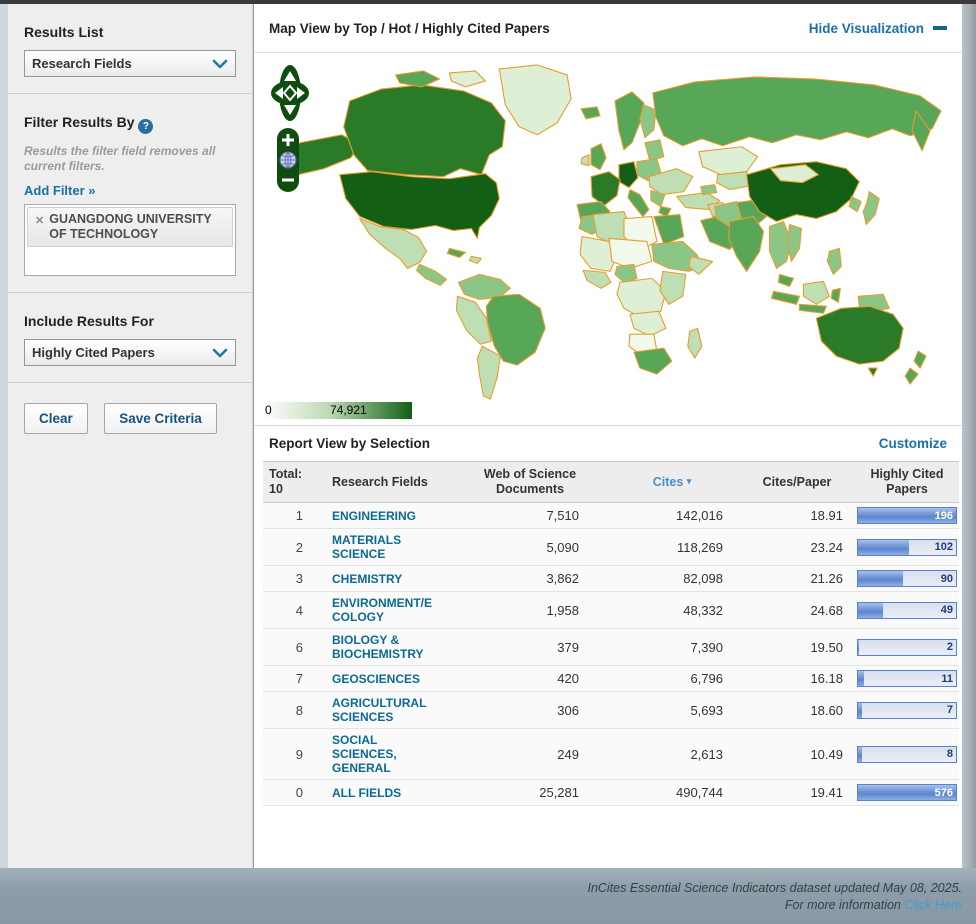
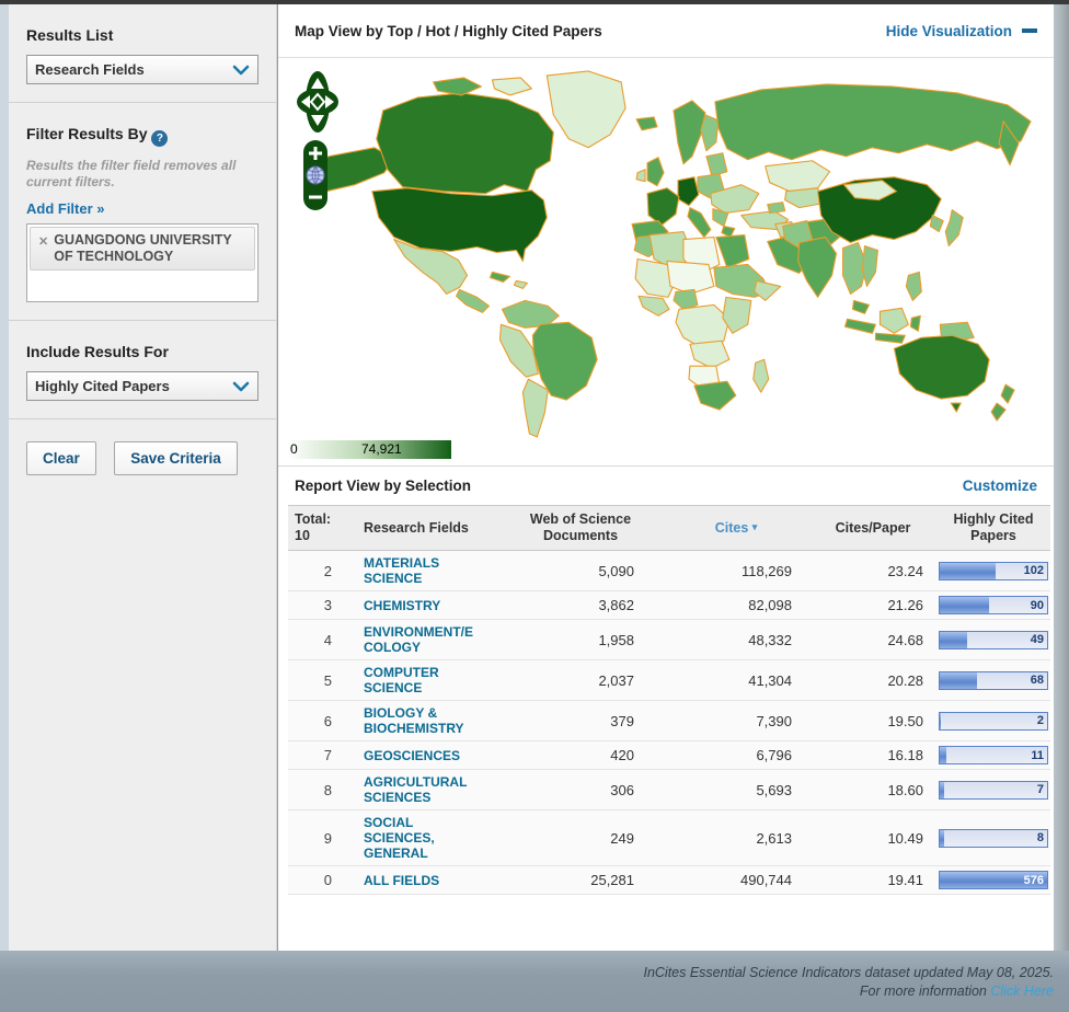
  Results List
  Research Fields
  Filter Results By ?
  Results the filter field removes all current filters.
  Add Filter »
  ✕
  GUANGDONG UNIVERSITY OF TECHNOLOGY
  Include Results For
  Highly Cited Papers
  Clear Save Criteria
  Map View by Top / Hot / Highly Cited Papers
  Hide Visualization
  0
  74,921
  Report View by Selection
  Customize
  Total:10	Research Fields	Web of Science Documents	Cites ▾	Cites/Paper	Highly Cited Papers
- 1	ENGINEERING	7,510	142,016	18.91	196
  2	MATERIALS SCIENCE	5,090	118,269	23.24	102
  3	CHEMISTRY	3,862	82,098	21.26	90
  4	ENVIRONMENT/ECOLOGY	1,958	48,332	24.68	49
+ 5	COMPUTER SCIENCE	2,037	41,304	20.28	68
  6	BIOLOGY & BIOCHEMISTRY	379	7,390	19.50	2
  7	GEOSCIENCES	420	6,796	16.18	11
  8	AGRICULTURAL SCIENCES	306	5,693	18.60	7
  9	SOCIAL SCIENCES, GENERAL	249	2,613	10.49	8
  0	ALL FIELDS	25,281	490,744	19.41	576
  InCites Essential Science Indicators dataset updated May 08, 2025.
  For more information Click Here
